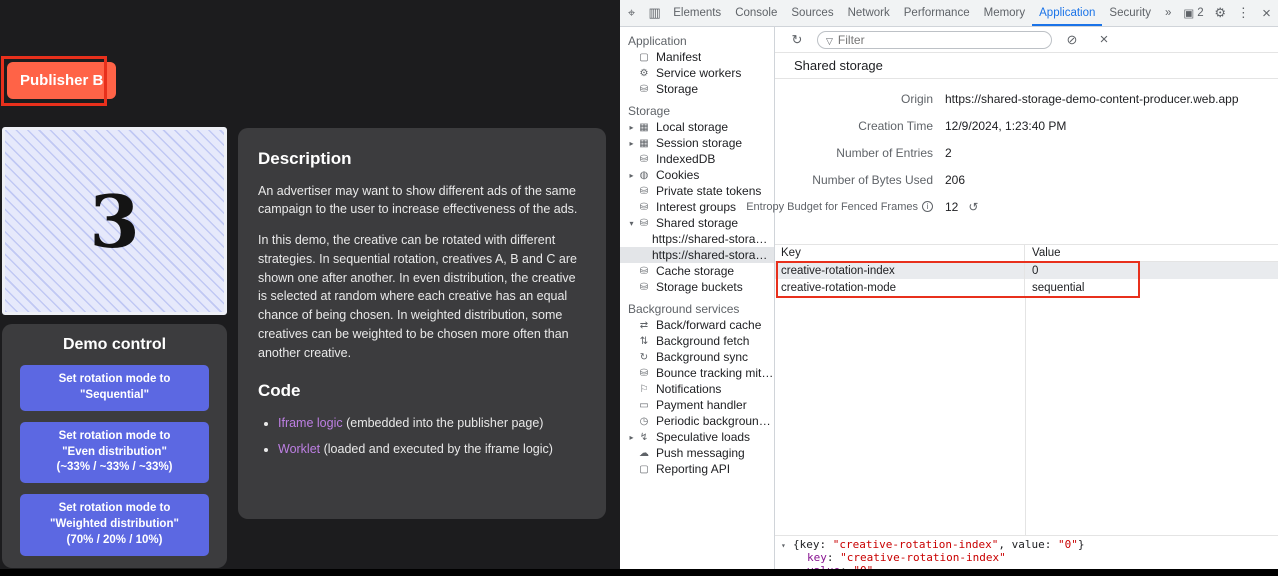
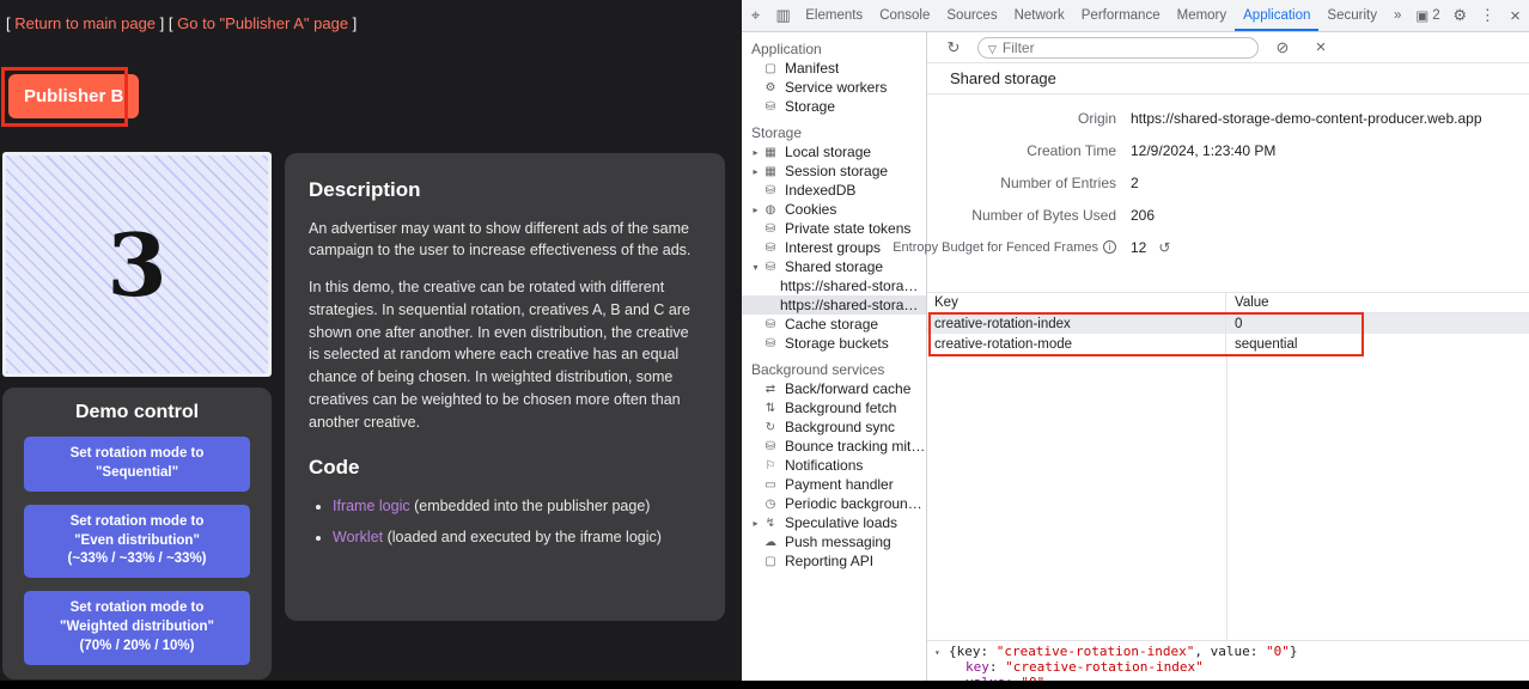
+ [ Return to main page ] [ Go to "Publisher A" page ]
  Publisher B
  3
  Demo control
  Set rotation mode to
  "Sequential"
  Set rotation mode to
  "Even distribution"
  (~33% / ~33% / ~33%)
  Set rotation mode to
  "Weighted distribution"
  (70% / 20% / 10%)
  Description
  An advertiser may want to show different ads of the same campaign to the user to increase effectiveness of the ads.
  In this demo, the creative can be rotated with different strategies. In sequential rotation, creatives A, B and C are shown one after another. In even distribution, the creative is selected at random where each creative has an equal chance of being chosen. In weighted distribution, some creatives can be weighted to be chosen more often than another creative.
  Code
  Iframe logic (embedded into the publisher page)
  Worklet (loaded and executed by the iframe logic)
  Elements
  Console
  Sources
  Network
  Performance
  Memory
  Application
  Security
  »
  2
  Application
  Manifest
  Service workers
  Storage
  Storage
  Local storage
  Session storage
  IndexedDB
  Cookies
  Private state tokens
  Interest groups
  Shared storage
  https://shared-storage-
  https://shared-storage-
  Cache storage
  Storage buckets
  Background services
  Back/forward cache
  Background fetch
  Background sync
  Bounce tracking mitig
  Notifications
  Payment handler
  Periodic background s
  Speculative loads
  Push messaging
  Reporting API
  Filter
  Shared storage
  Origin
  https://shared-storage-demo-content-producer.web.app
  Creation Time
  12/9/2024, 1:23:40 PM
  Number of Entries
  2
  Number of Bytes Used
  206
  Entropy Budget for Fenced Frames
  12
  Key
  Value
  creative-rotation-index
  0
  creative-rotation-mode
  sequential
  {key: "creative-rotation-index", value: "0"}
  key: "creative-rotation-index"
